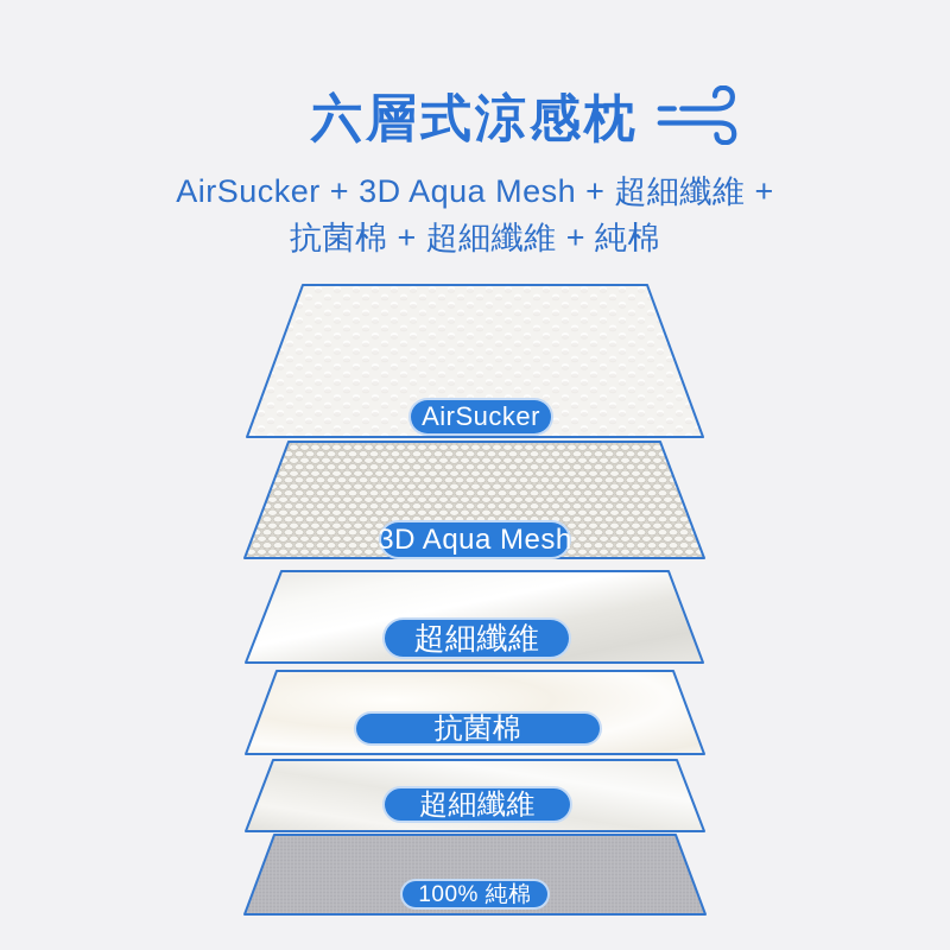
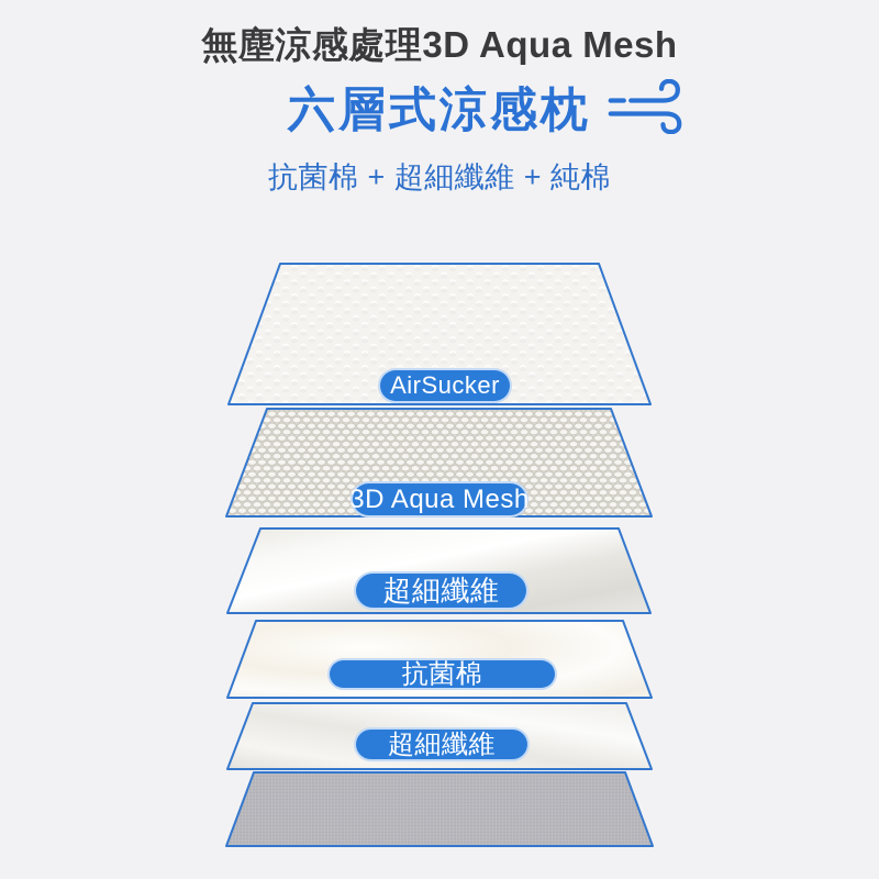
+ 無塵涼感處理3D Aqua Mesh
  六層式涼感枕
- AirSucker + 3D Aqua Mesh + 超細纖維 +
  抗菌棉 + 超細纖維 + 純棉
  AirSucker
  3D Aqua Mesh
  超細纖維
  抗菌棉
  超細纖維
- 100% 純棉
